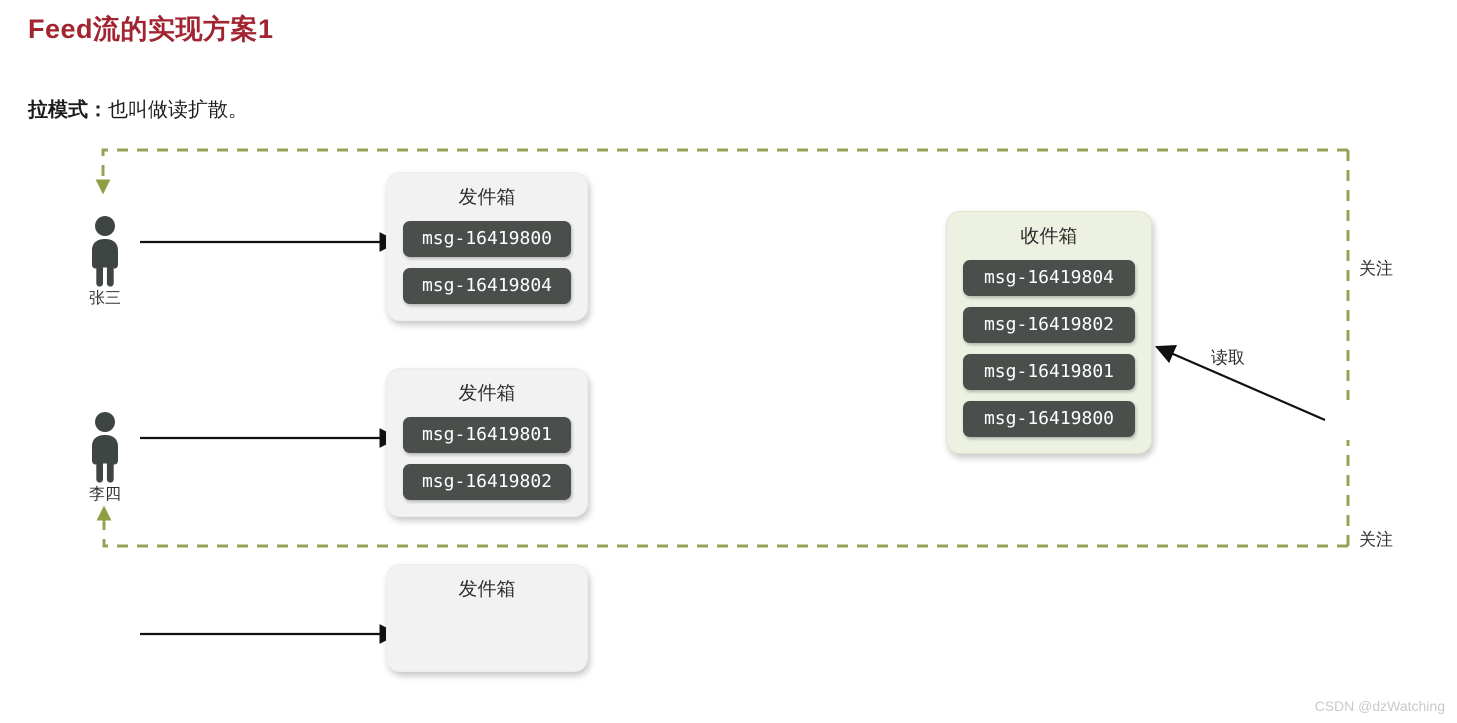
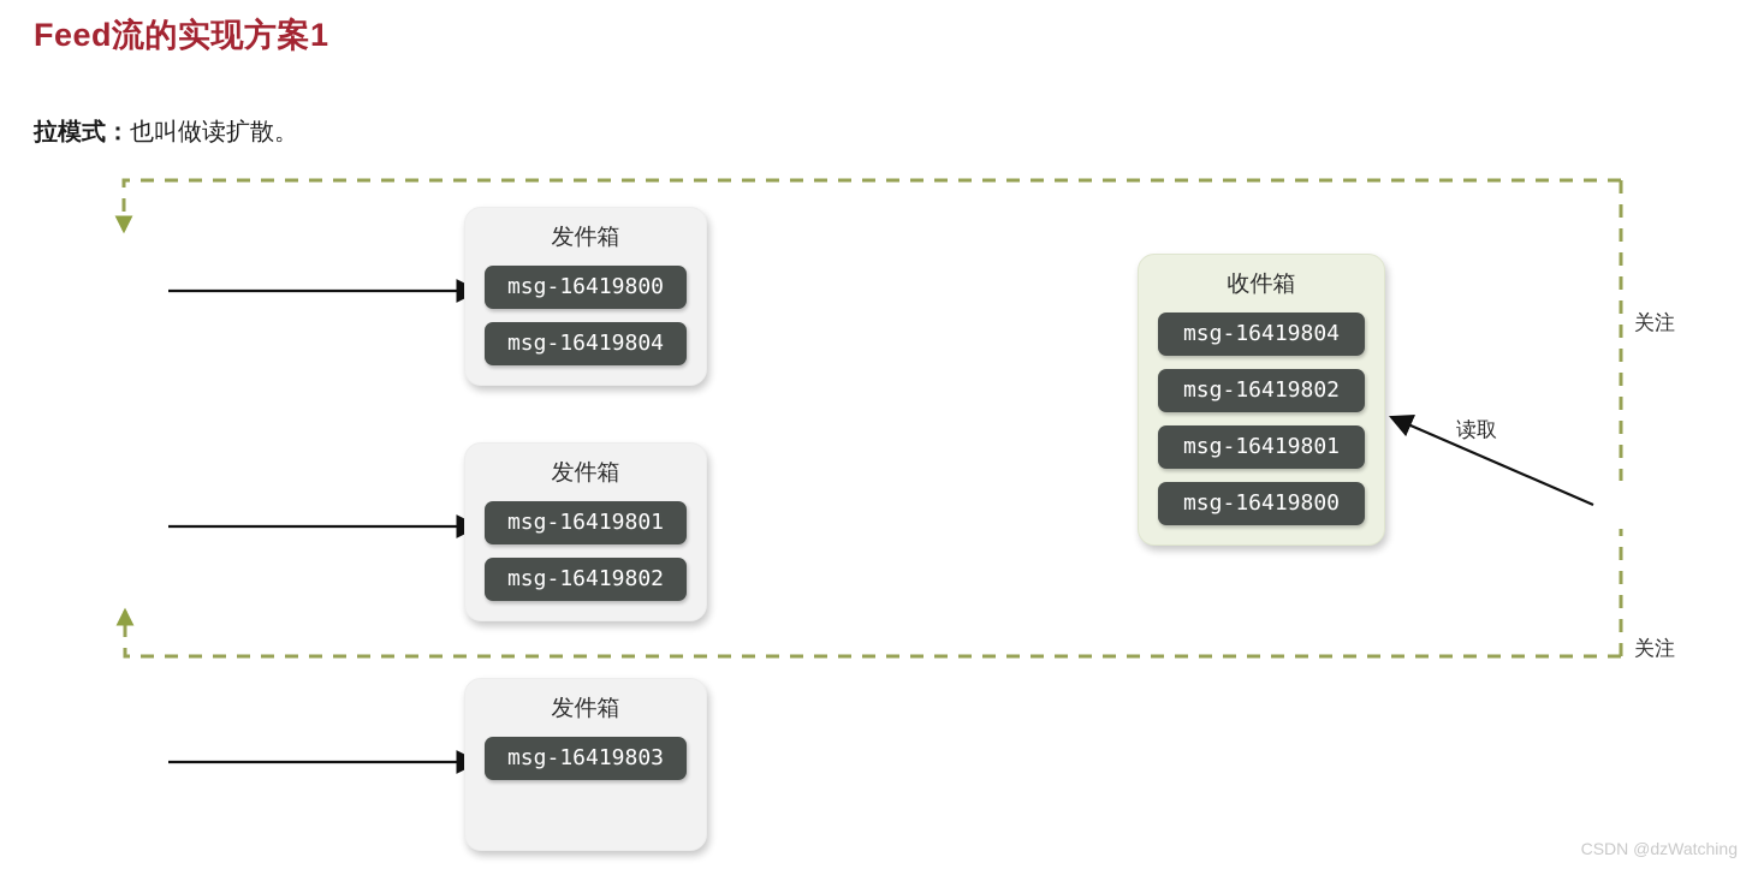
  Feed流的实现方案1
  拉模式：也叫做读扩散。
- 张三
- 李四
  发件箱
  msg-16419800
  msg-16419804
  发件箱
  msg-16419801
  msg-16419802
  发件箱
+ msg-16419803
  收件箱
  msg-16419804
  msg-16419802
  msg-16419801
  msg-16419800
  关注
  关注
  读取
  CSDN @dzWatching
